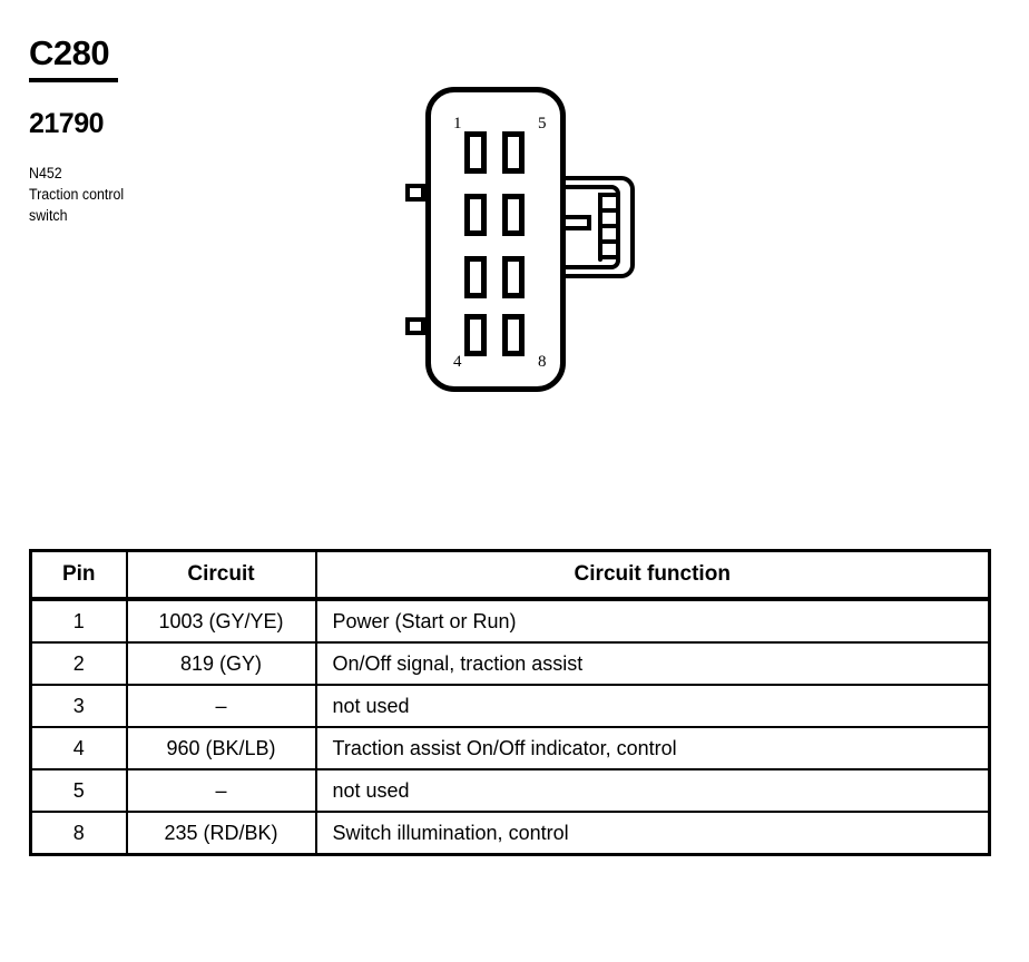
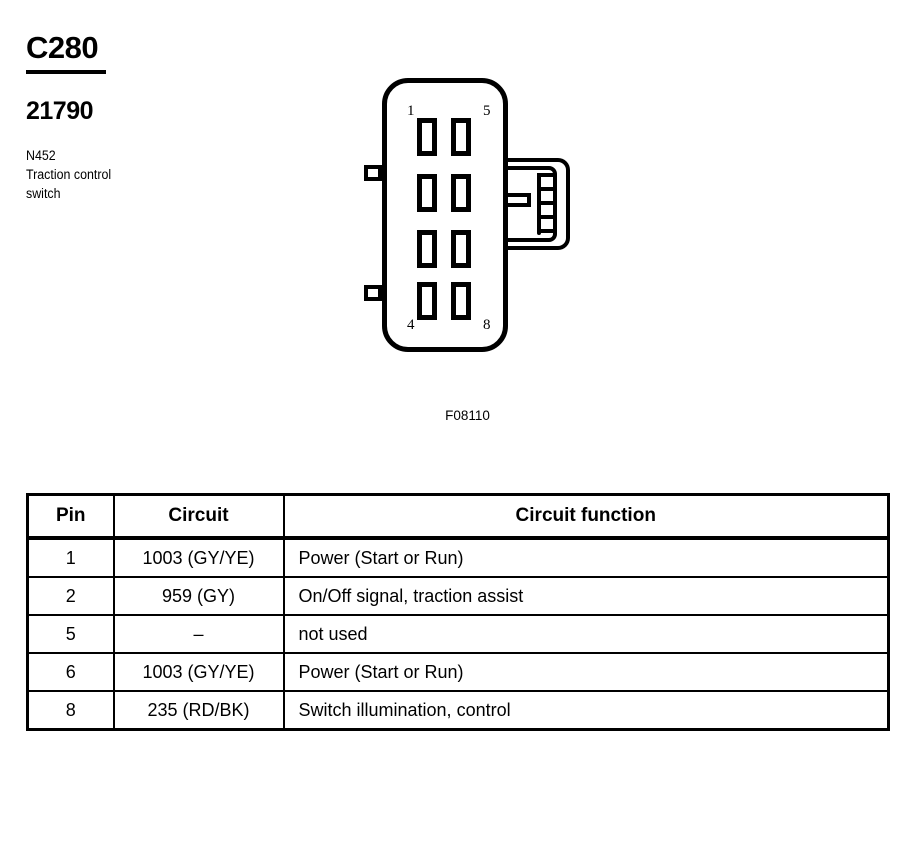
  C280
  21790
  N452
  Traction control
  switch
  1
  5
  4
  8
+ F08110
  Pin	Circuit	Circuit function
  1	1003 (GY/YE)	Power (Start or Run)
- 2	819 (GY)	On/Off signal, traction assist
+ 2	959 (GY)	On/Off signal, traction assist
- 3	–	not used
- 4	960 (BK/LB)	Traction assist On/Off indicator, control
  5	–	not used
+ 6	1003 (GY/YE)	Power (Start or Run)
  8	235 (RD/BK)	Switch illumination, control
